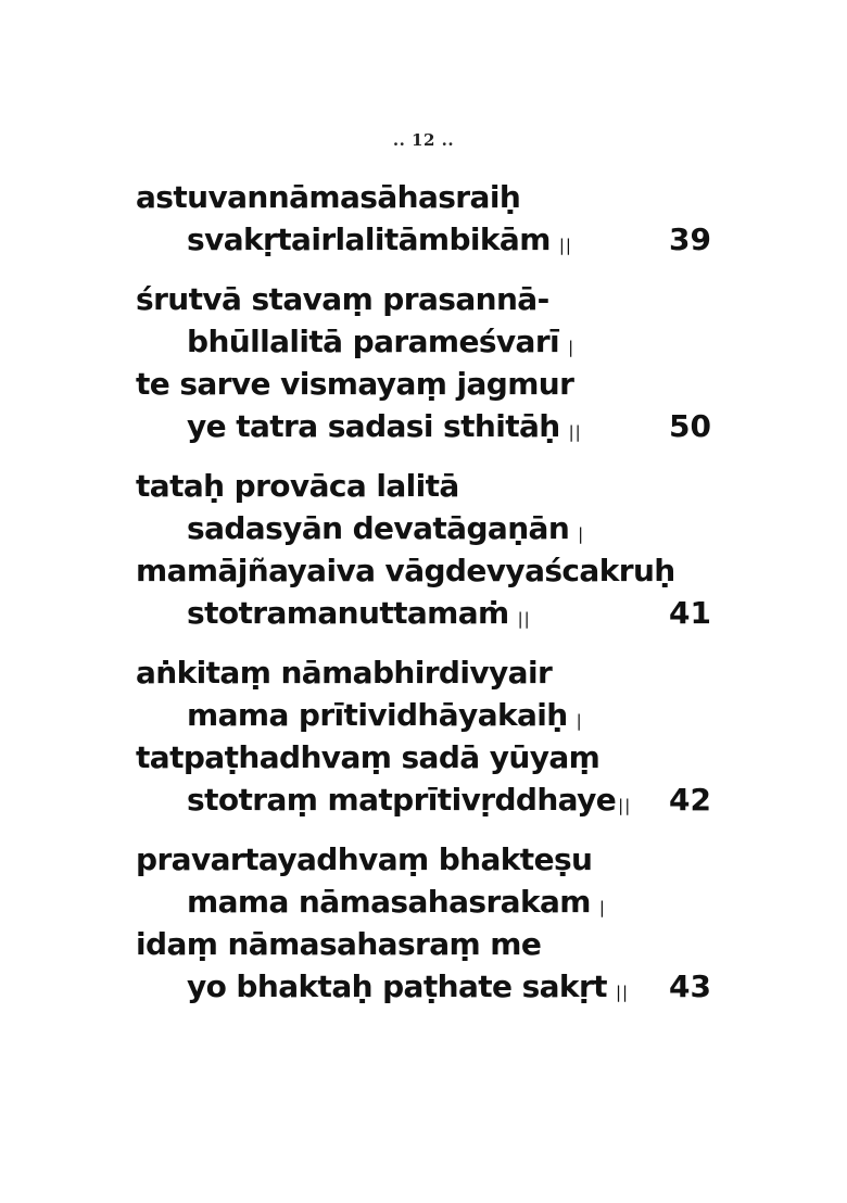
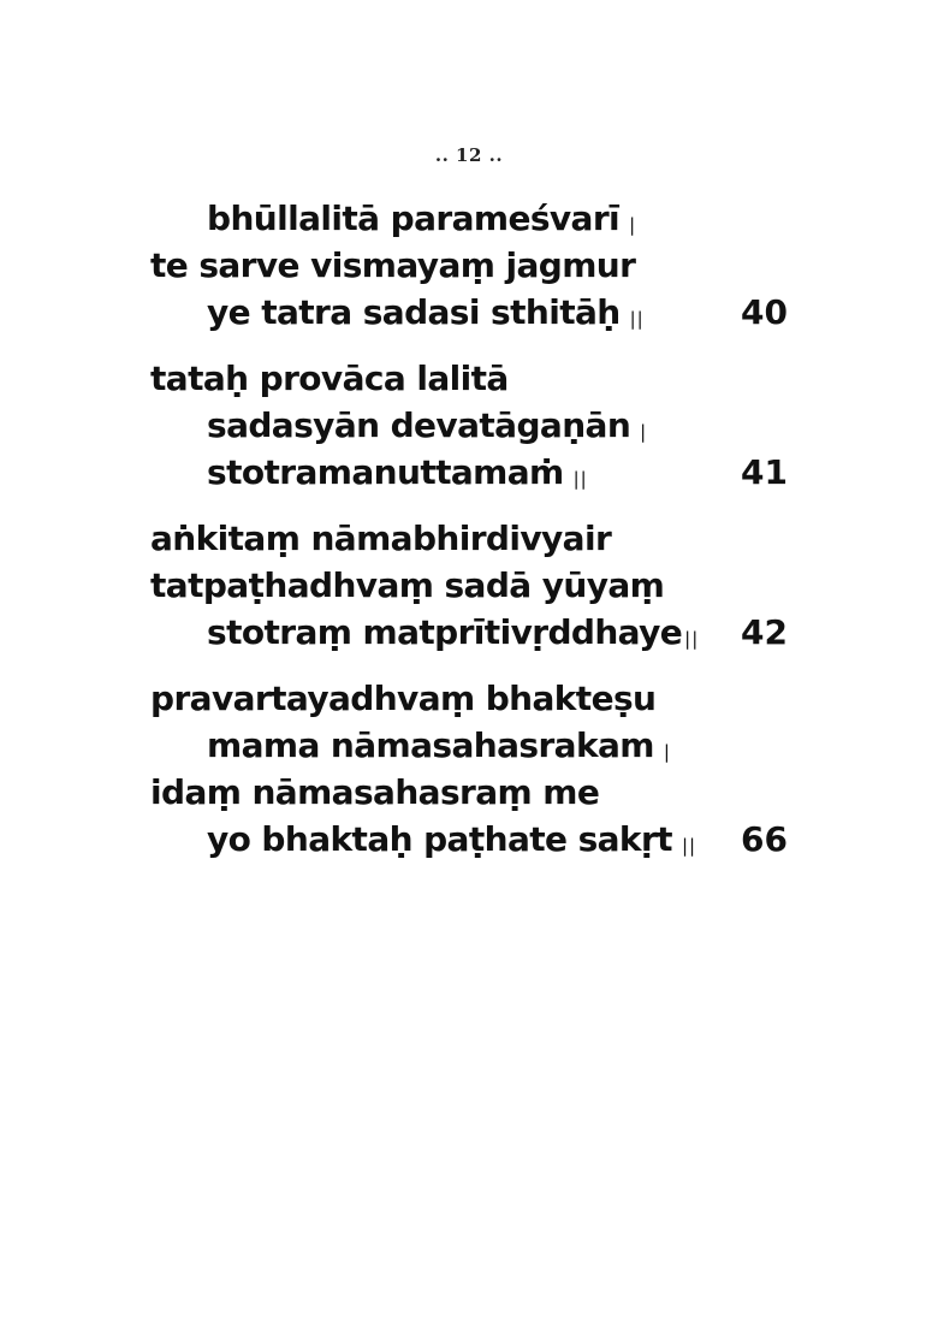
  .. 12 ..
- astuvannāmasāhasraiḥ
- svakṛtairlalitāmbikām ||
- 39
- śrutvā stavaṃ prasannā-
  bhūllalitā parameśvarī |
  te sarve vismayaṃ jagmur
  ye tatra sadasi sthitāḥ ||
- 50
+ 40
  tataḥ provāca lalitā
  sadasyān devatāgaṇān |
- mamājñayaiva vāgdevyaścakruḥ
  stotramanuttamaṁ ||
  41
  aṅkitaṃ nāmabhirdivyair
- mama prītividhāyakaiḥ |
  tatpaṭhadhvaṃ sadā yūyaṃ
  stotraṃ matprītivṛddhaye||
  42
  pravartayadhvaṃ bhakteṣu
  mama nāmasahasrakam |
  idaṃ nāmasahasraṃ me
  yo bhaktaḥ paṭhate sakṛt ||
- 43
+ 66
